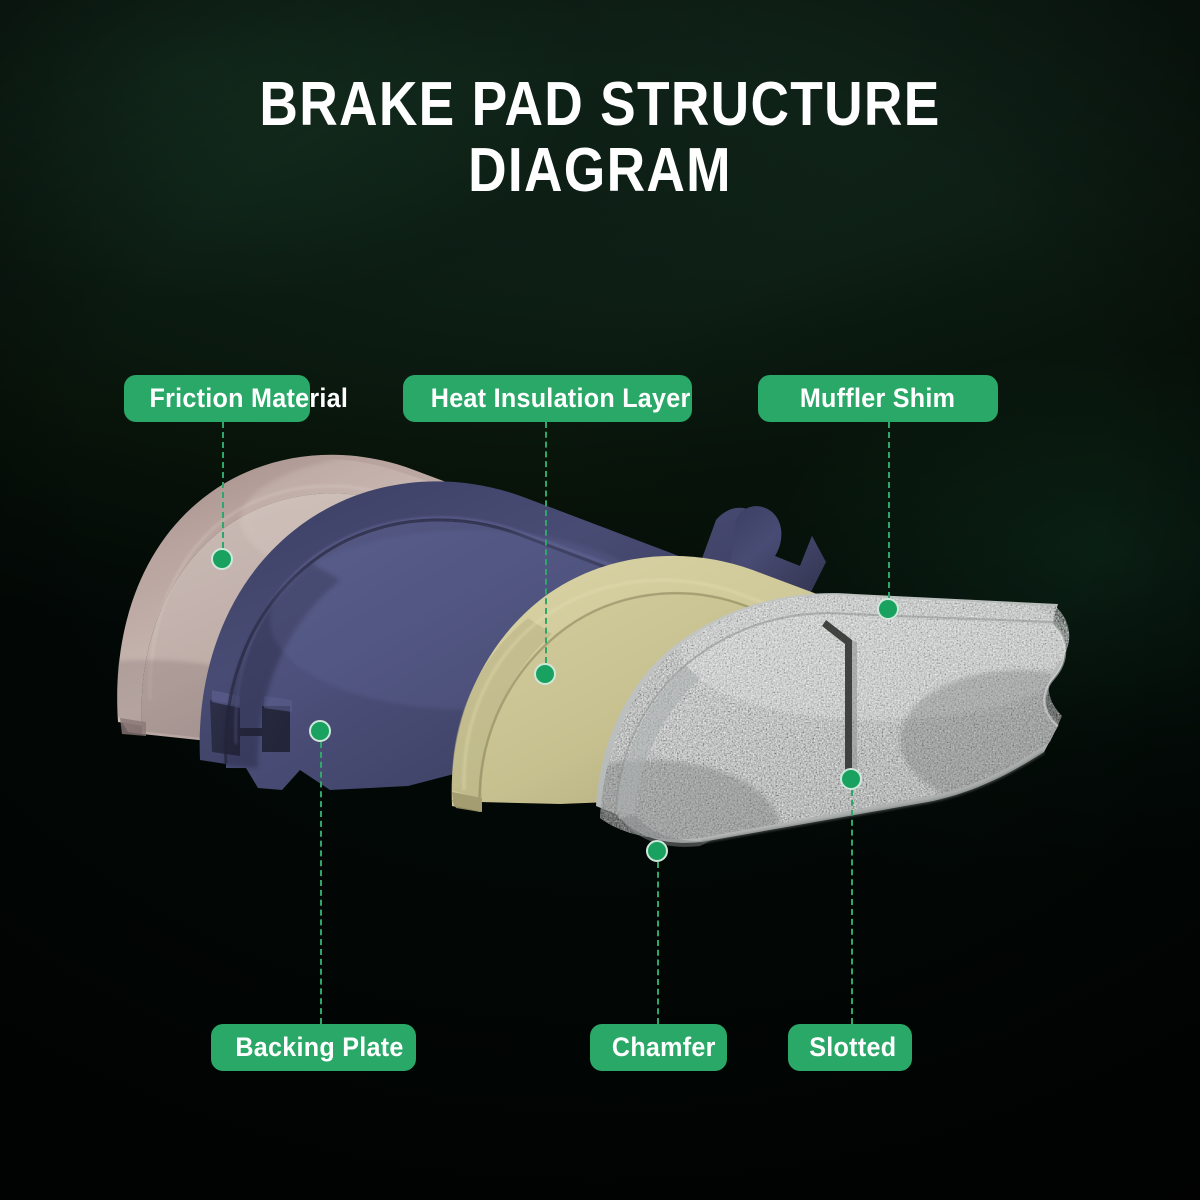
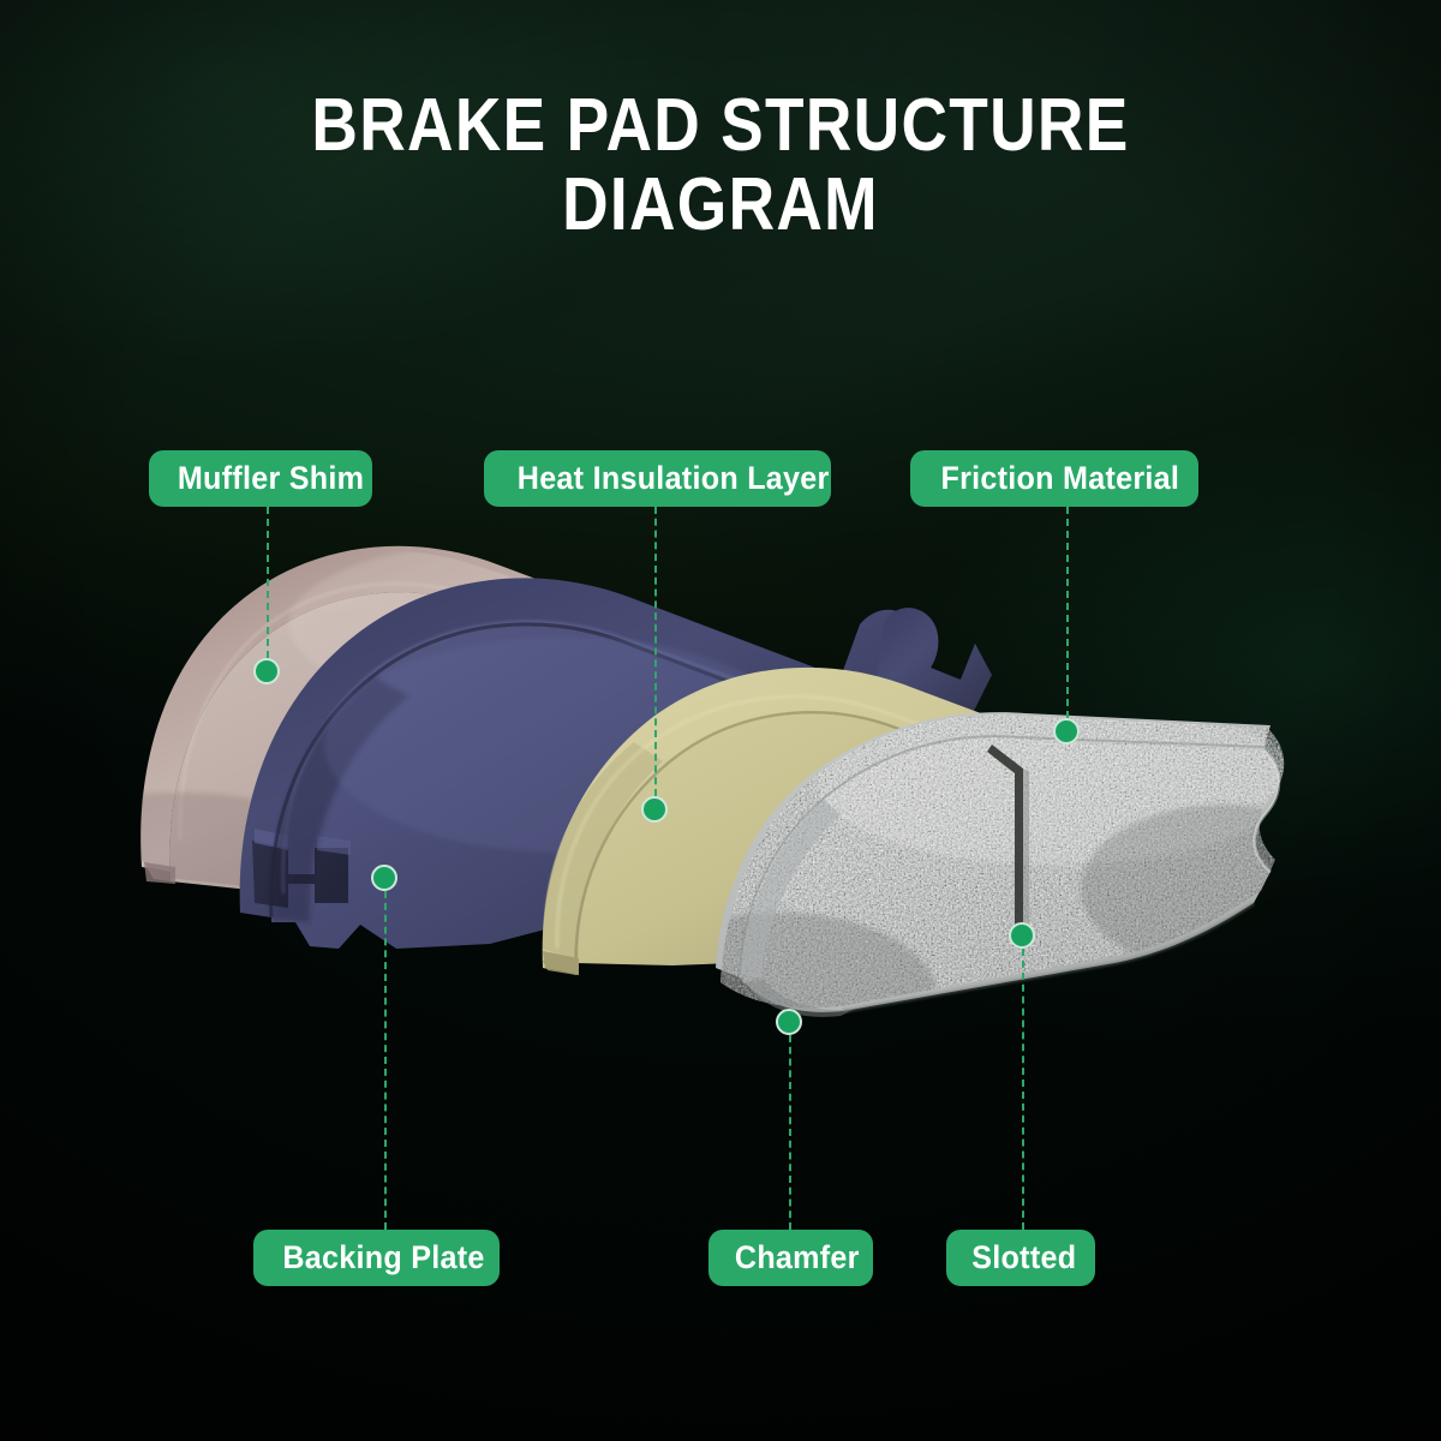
  BRAKE PAD STRUCTURE
  DIAGRAM
- Friction Material
+ Muffler Shim
  Heat Insulation Layer
- Muffler Shim
+ Friction Material
  Backing Plate
  Chamfer
  Slotted
